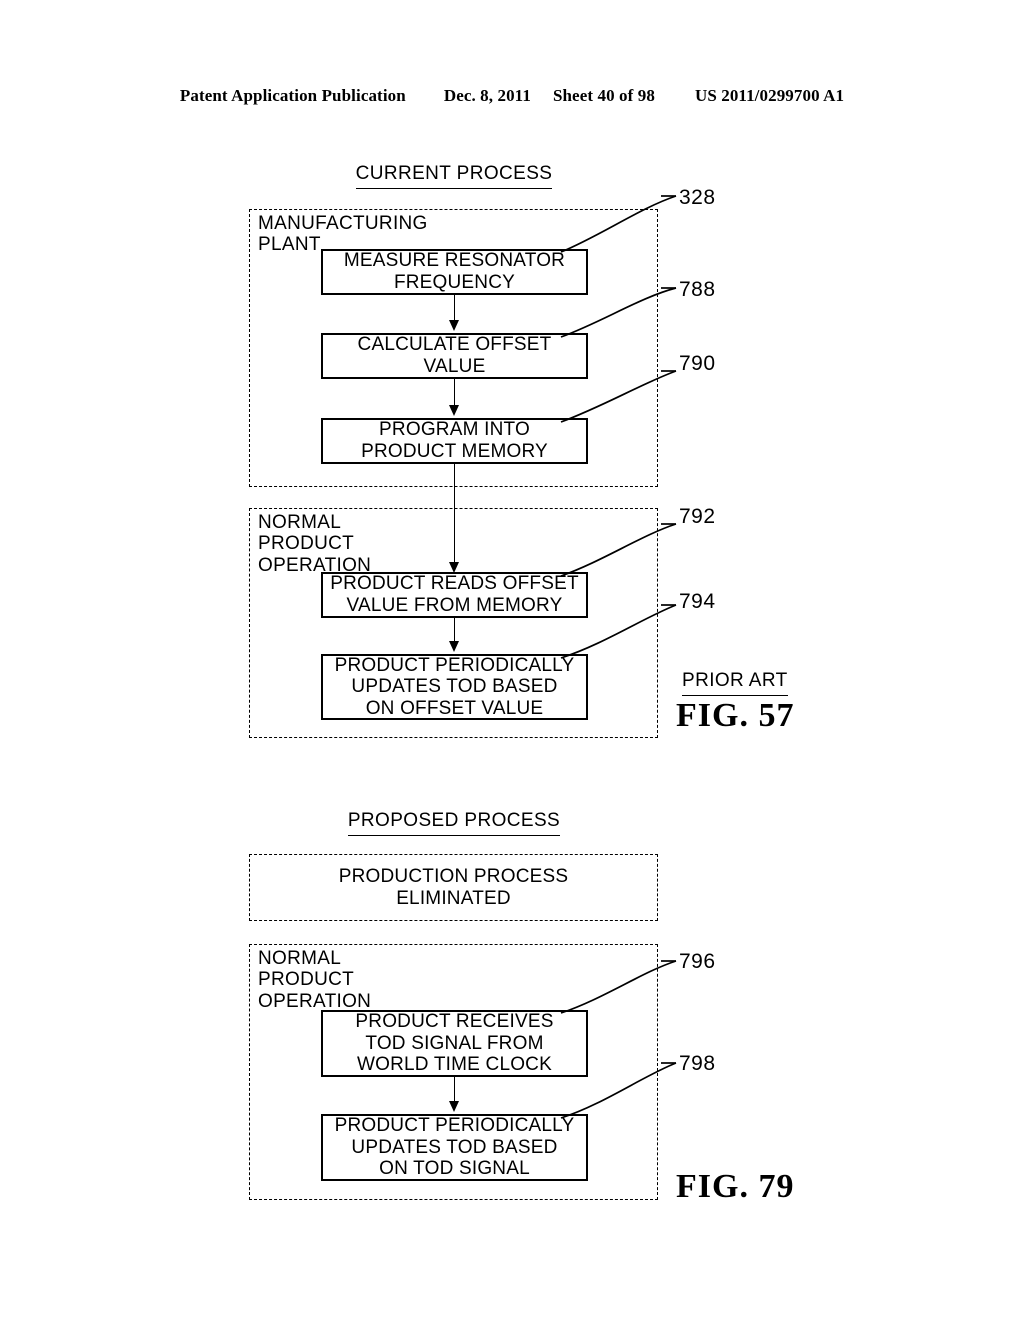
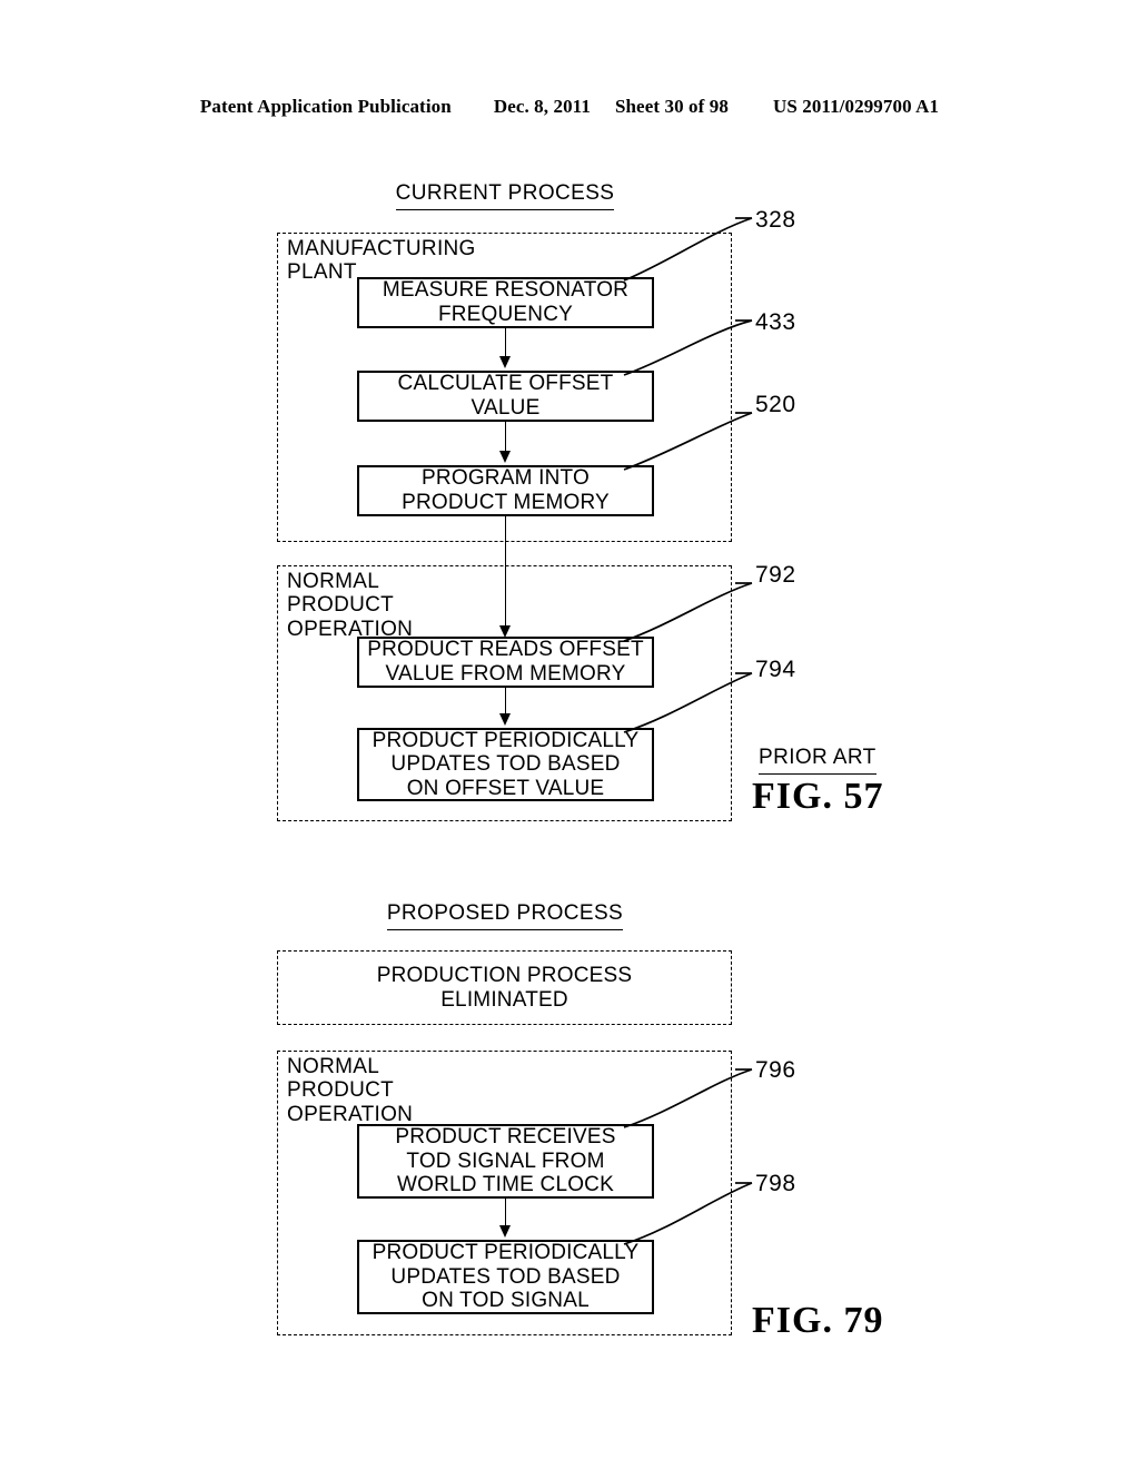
  Patent Application Publication
  Dec. 8, 2011
- Sheet 40 of 98
+ Sheet 30 of 98
  US 2011/0299700 A1
  CURRENT PROCESS
  MANUFACTURING PLANT
  MEASURE RESONATOR
  FREQUENCY
  CALCULATE OFFSET
  VALUE
  PROGRAM INTO
  PRODUCT MEMORY
  NORMAL PRODUCT
  OPERATION
  PRODUCT READS OFFSET
  VALUE FROM MEMORY
  PRODUCT PERIODICALLY
  UPDATES TOD BASED
  ON OFFSET VALUE
  328
- 788
+ 433
- 790
+ 520
  792
  794
  PRIOR ART
  FIG. 57
  PROPOSED PROCESS
  PRODUCTION PROCESS
  ELIMINATED
  NORMAL PRODUCT
  OPERATION
  PRODUCT RECEIVES
  TOD SIGNAL FROM
  WORLD TIME CLOCK
  PRODUCT PERIODICALLY
  UPDATES TOD BASED
  ON TOD SIGNAL
  796
  798
  FIG. 79
